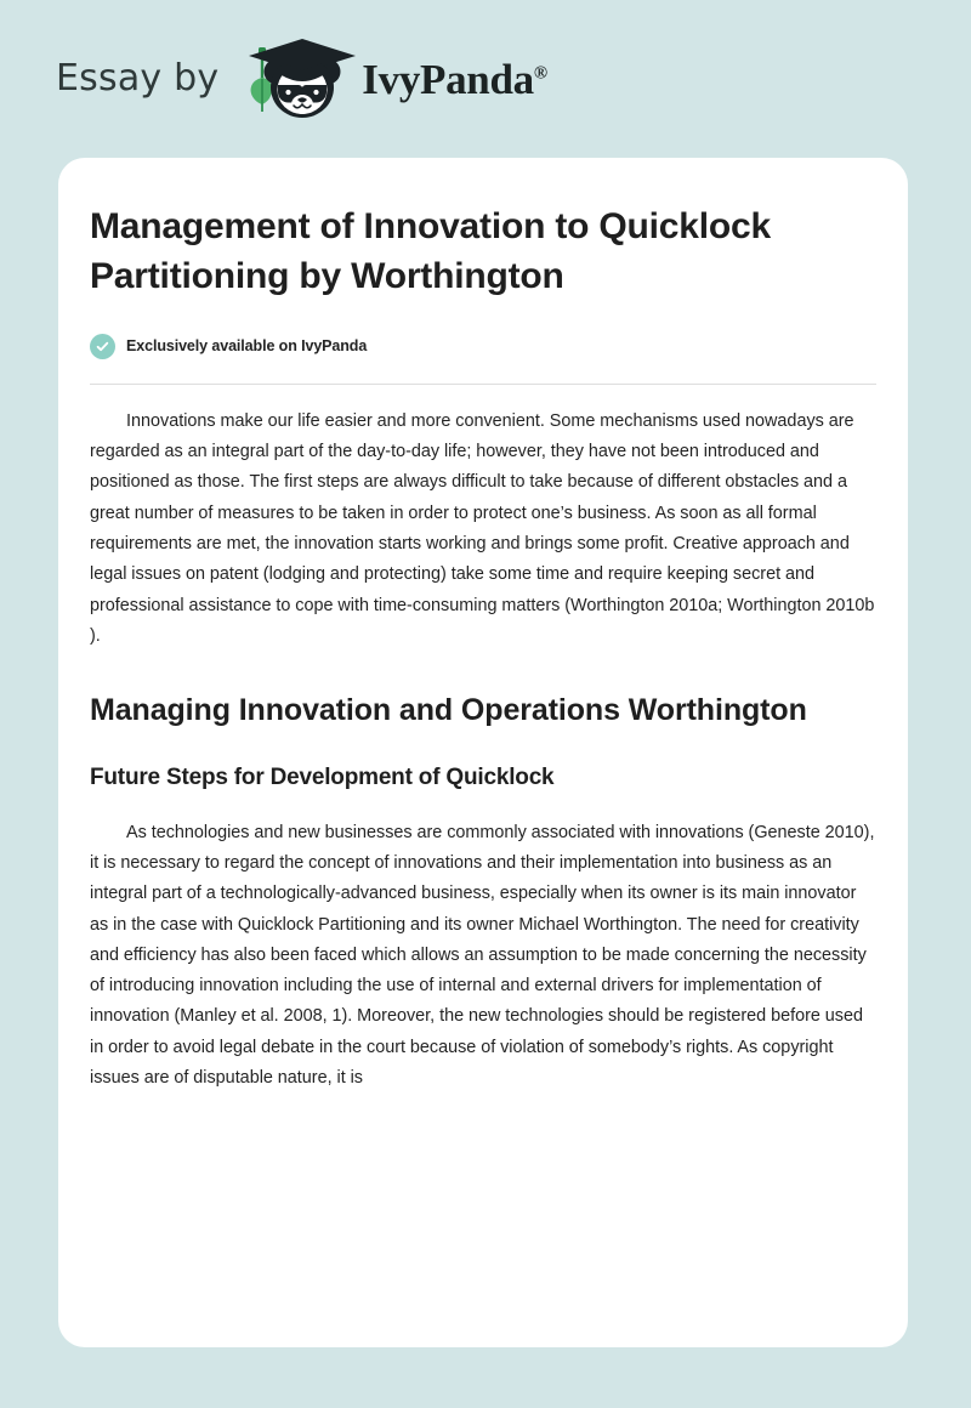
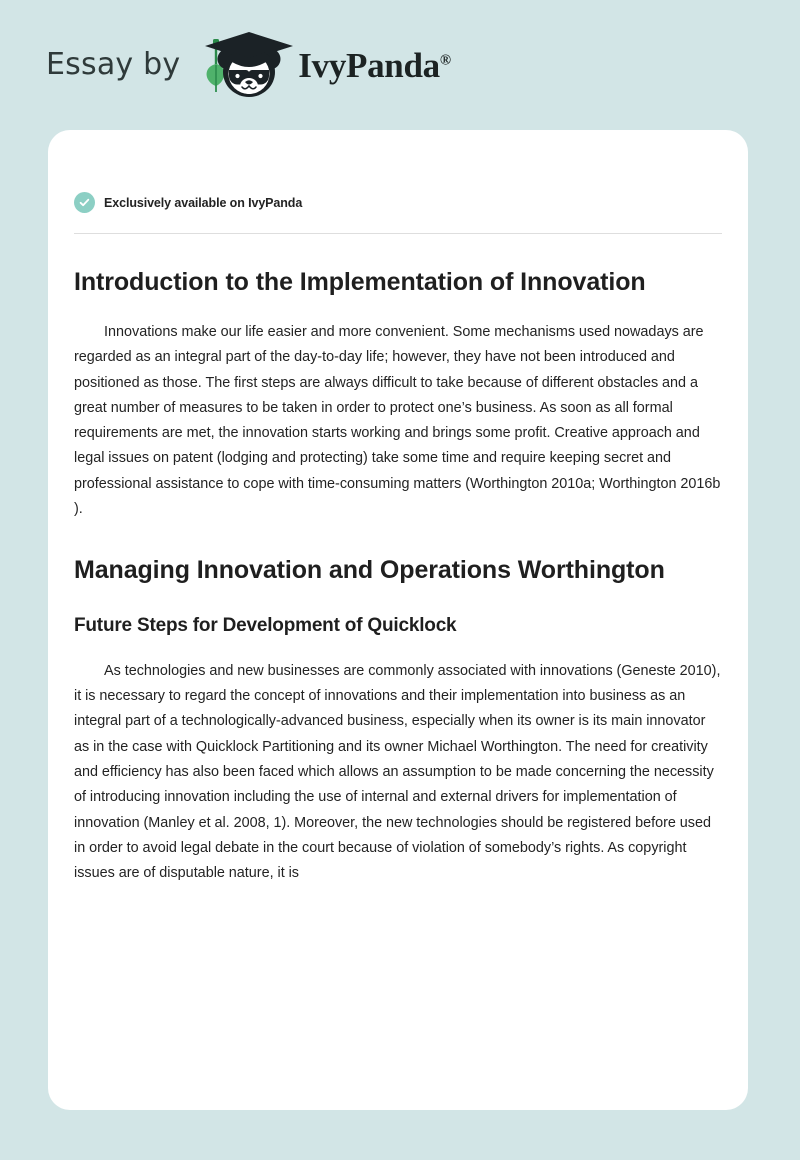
  Essay by
  IvyPanda®
- Management of Innovation to Quicklock Partitioning by Worthington
  Exclusively available on IvyPanda
+ Introduction to the Implementation of Innovation
- Innovations make our life easier and more convenient. Some mechanisms used nowadays are regarded as an integral part of the day-to-day life; however, they have not been introduced and positioned as those. The first steps are always difficult to take because of different obstacles and a great number of measures to be taken in order to protect one’s business. As soon as all formal requirements are met, the innovation starts working and brings some profit. Creative approach and legal issues on patent (lodging and protecting) take some time and require keeping secret and professional assistance to cope with time-consuming matters (Worthington 2010a; Worthington 2010b ).
+ Innovations make our life easier and more convenient. Some mechanisms used nowadays are regarded as an integral part of the day-to-day life; however, they have not been introduced and positioned as those. The first steps are always difficult to take because of different obstacles and a great number of measures to be taken in order to protect one’s business. As soon as all formal requirements are met, the innovation starts working and brings some profit. Creative approach and legal issues on patent (lodging and protecting) take some time and require keeping secret and professional assistance to cope with time-consuming matters (Worthington 2010a; Worthington 2016b ).
  Managing Innovation and Operations Worthington
  Future Steps for Development of Quicklock
  As technologies and new businesses are commonly associated with innovations (Geneste 2010), it is necessary to regard the concept of innovations and their implementation into business as an integral part of a technologically-advanced business, especially when its owner is its main innovator as in the case with Quicklock Partitioning and its owner Michael Worthington. The need for creativity and efficiency has also been faced which allows an assumption to be made concerning the necessity of introducing innovation including the use of internal and external drivers for implementation of innovation (Manley et al. 2008, 1). Moreover, the new technologies should be registered before used in order to avoid legal debate in the court because of violation of somebody’s rights. As copyright issues are of disputable nature, it is
